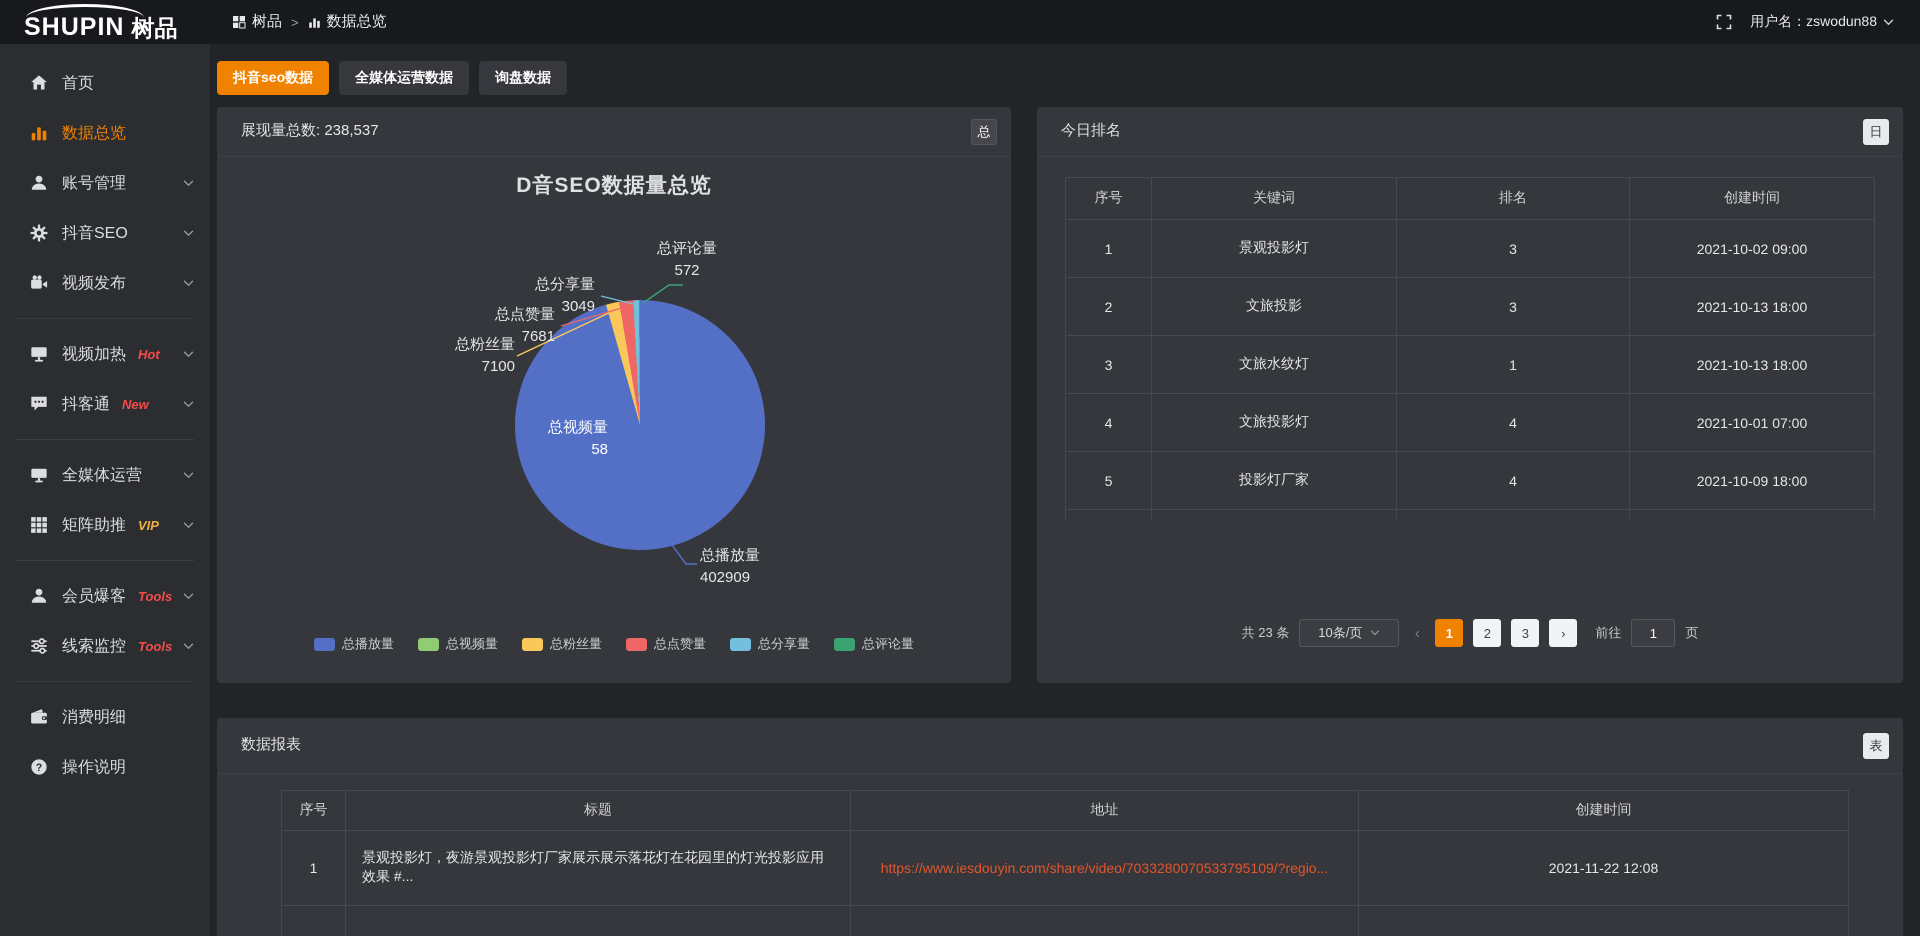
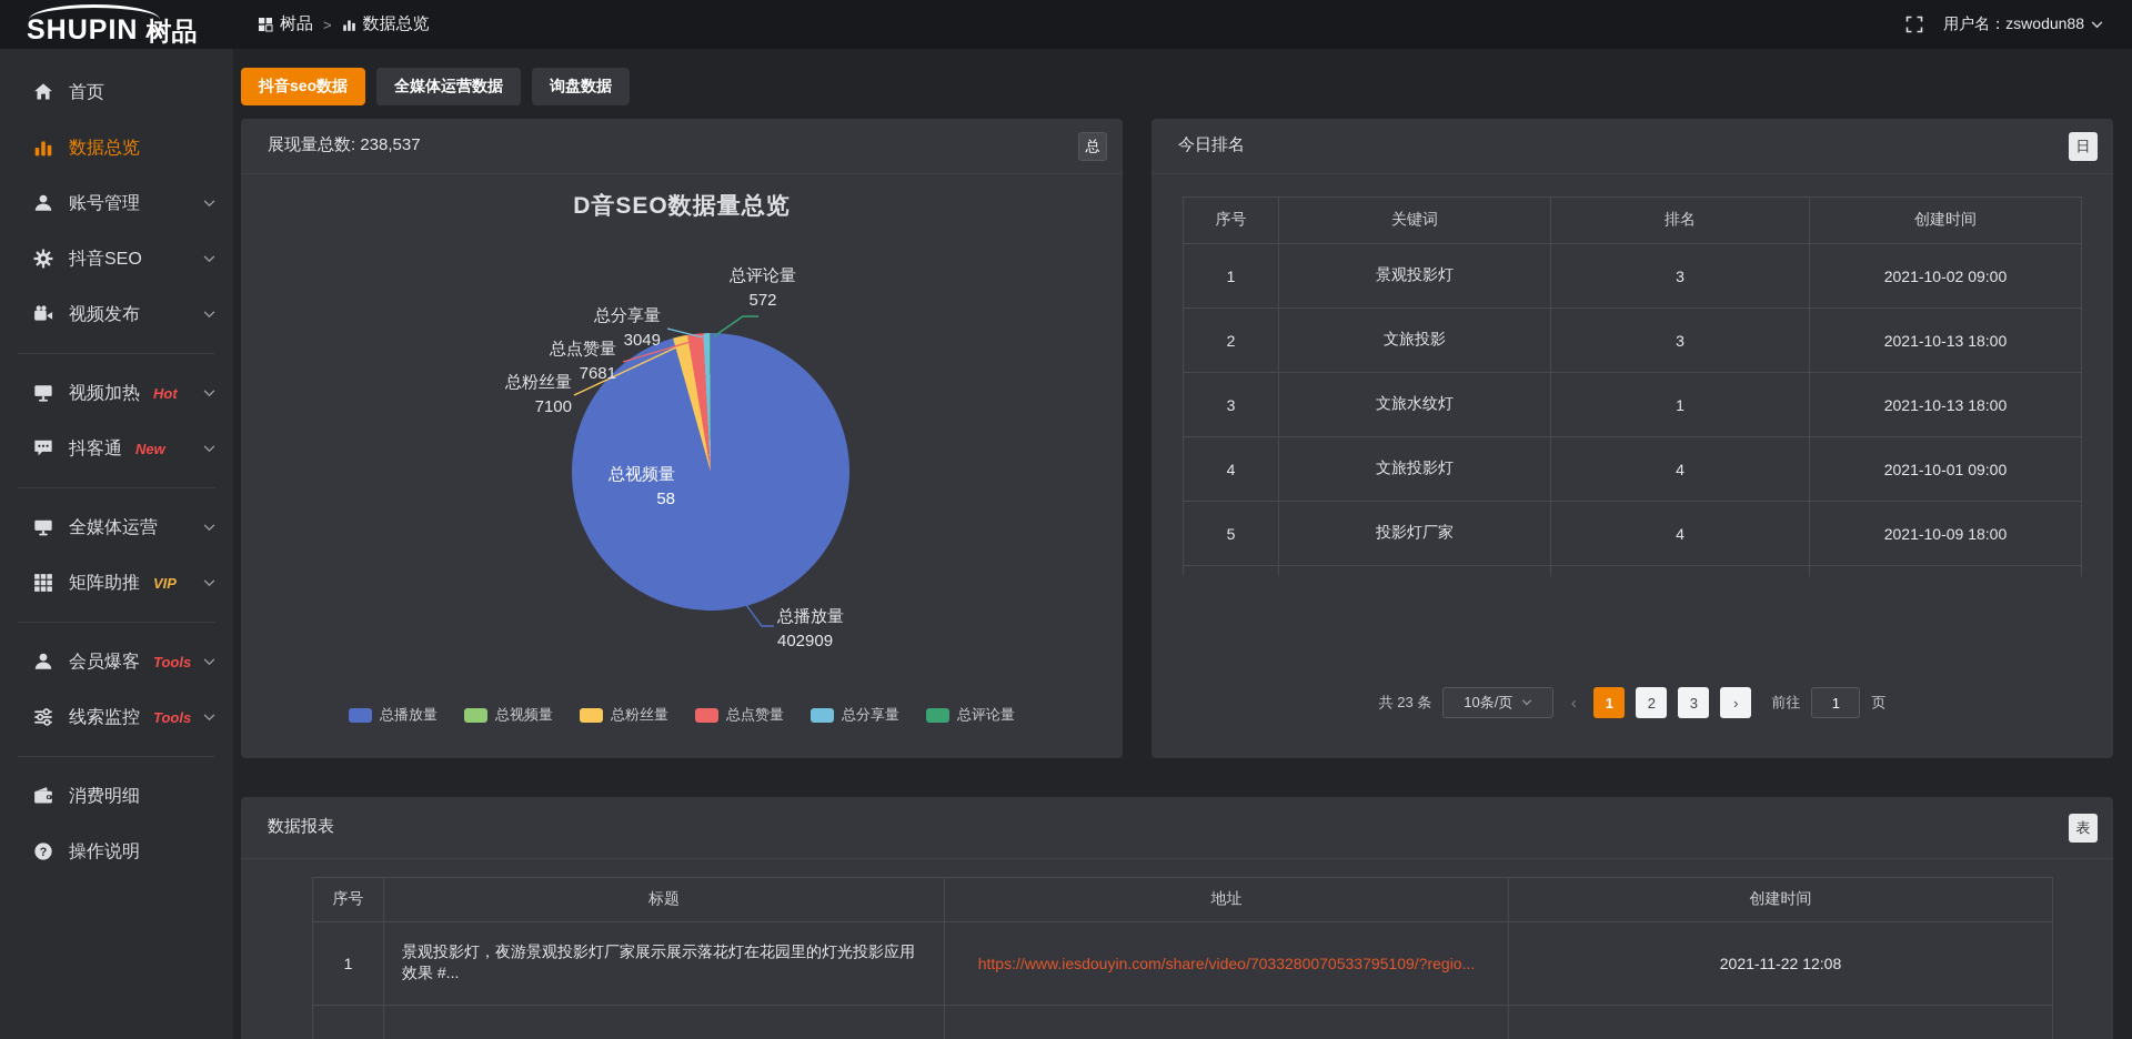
  SHUPIN
  树品
  树品
  >
  数据总览
  用户名：zswodun88
  首页
  数据总览
  账号管理
  抖音SEO
  视频发布
  视频加热
  Hot
  抖客通
  New
  全媒体运营
  矩阵助推
  VIP
  会员爆客
  Tools
  线索监控
  Tools
  消费明细
  ?
  操作说明
  抖音seo数据
  全媒体运营数据
  询盘数据
  展现量总数: 238,537
  总
  D音SEO数据量总览
  总评论量
  572
  总分享量
  3049
  总点赞量
  7681
  总粉丝量
  7100
  总视频量
  58
  总播放量
  402909
  总播放量
  总视频量
  总粉丝量
  总点赞量
  总分享量
  总评论量
  今日排名
  日
  序号
  关键词
  排名
  创建时间
  1
  景观投影灯
  3
  2021-10-02 09:00
  2
  文旅投影
  3
  2021-10-13 18:00
  3
  文旅水纹灯
  1
  2021-10-13 18:00
  4
  文旅投影灯
  4
- 2021-10-01 07:00
+ 2021-10-01 09:00
  5
  投影灯厂家
  4
  2021-10-09 18:00
  共 23 条
  10条/页
  ‹
  1
  2
  3
  ›
  前往
  1
  页
  数据报表
  表
  序号
  标题
  地址
  创建时间
  1
  景观投影灯，夜游景观投影灯厂家展示展示落花灯在花园里的灯光投影应用效果 #...
  https://www.iesdouyin.com/share/video/7033280070533795109/?regio...
  2021-11-22 12:08
